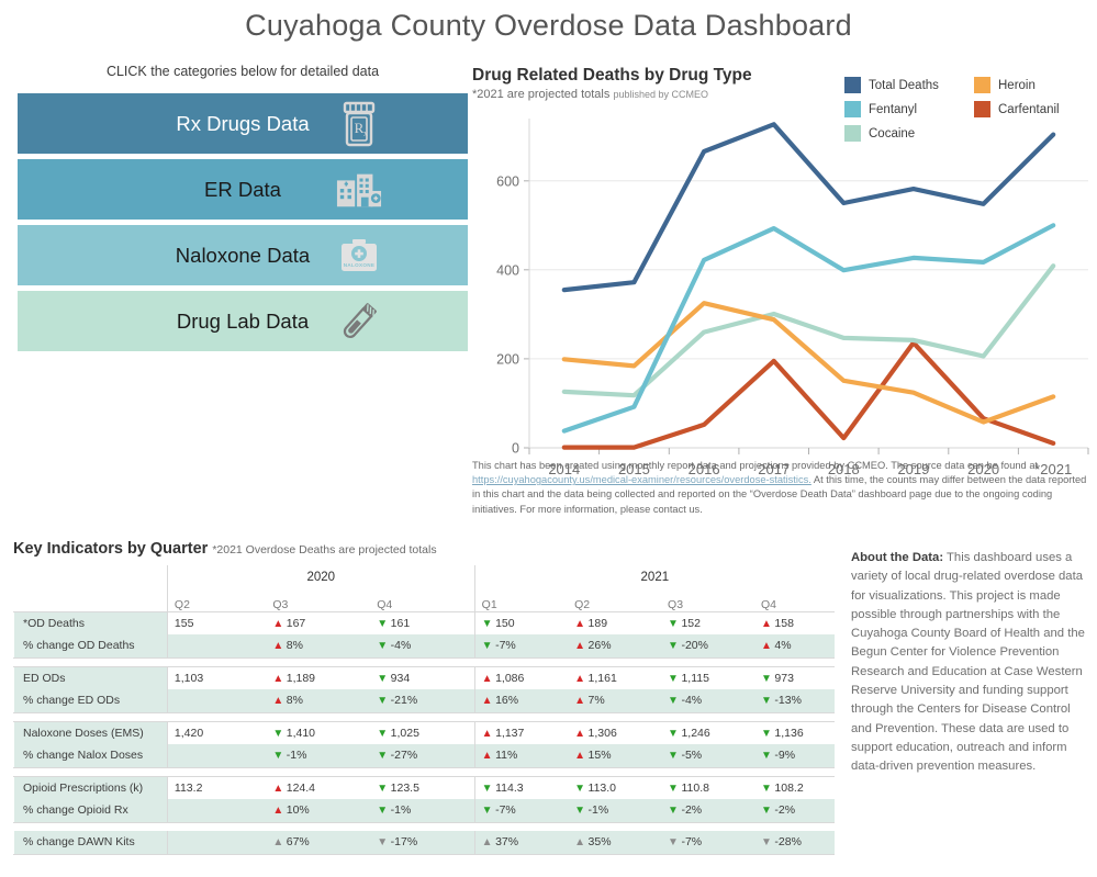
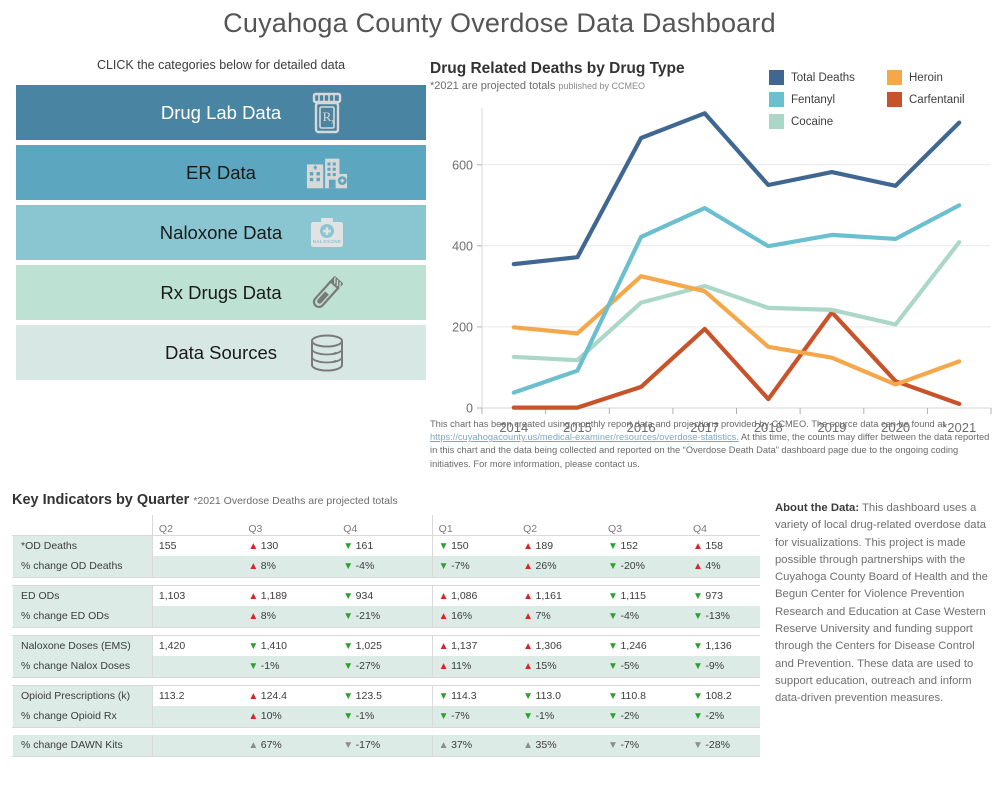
  Cuyahoga County Overdose Data Dashboard
  CLICK the categories below for detailed data
- Rx Drugs Data
+ Drug Lab Data
  R
  x
  ER Data
  Naloxone Data
- Drug Lab Data
+ Rx Drugs Data
+ Data Sources
  Drug Related Deaths by Drug Type
  *2021 are projected totals published by CCMEO
  Total Deaths
  Heroin
  Fentanyl
  Carfentanil
  Cocaine
  0
  200
  400
  600
  2014
  2015
  2016
  2017
  2018
  2019
  2020
  *2021
  This chart has been created using monthly report data and projections provided by CCMEO. The source data can be found at https://cuyahogacounty.us/medical-examiner/resources/overdose-statistics. At this time, the counts may differ between the data reported in this chart and the data being collected and reported on the “Overdose Death Data” dashboard page due to the ongoing coding initiatives. For more information, please contact us.
  Key Indicators by Quarter *2021 Overdose Deaths are projected totals
- 	2020	2021
  	Q2	Q3	Q4	Q1	Q2	Q3	Q4
- *OD Deaths	155	▲ 167	▼ 161	▼ 150	▲ 189	▼ 152	▲ 158
+ *OD Deaths	155	▲ 130	▼ 161	▼ 150	▲ 189	▼ 152	▲ 158
  % change OD Deaths		▲ 8%	▼ -4%	▼ -7%	▲ 26%	▼ -20%	▲ 4%
  ED ODs	1,103	▲ 1,189	▼ 934	▲ 1,086	▲ 1,161	▼ 1,115	▼ 973
  % change ED ODs		▲ 8%	▼ -21%	▲ 16%	▲ 7%	▼ -4%	▼ -13%
  Naloxone Doses (EMS)	1,420	▼ 1,410	▼ 1,025	▲ 1,137	▲ 1,306	▼ 1,246	▼ 1,136
  % change Nalox Doses		▼ -1%	▼ -27%	▲ 11%	▲ 15%	▼ -5%	▼ -9%
  Opioid Prescriptions (k)	113.2	▲ 124.4	▼ 123.5	▼ 114.3	▼ 113.0	▼ 110.8	▼ 108.2
  % change Opioid Rx		▲ 10%	▼ -1%	▼ -7%	▼ -1%	▼ -2%	▼ -2%
  % change DAWN Kits		▲ 67%	▼ -17%	▲ 37%	▲ 35%	▼ -7%	▼ -28%
  About the Data: This dashboard uses a variety of local drug-related overdose data for visualizations. This project is made possible through partnerships with the Cuyahoga County Board of Health and the Begun Center for Violence Prevention Research and Education at Case Western Reserve University and funding support through the Centers for Disease Control and Prevention. These data are used to support education, outreach and inform data-driven prevention measures.
